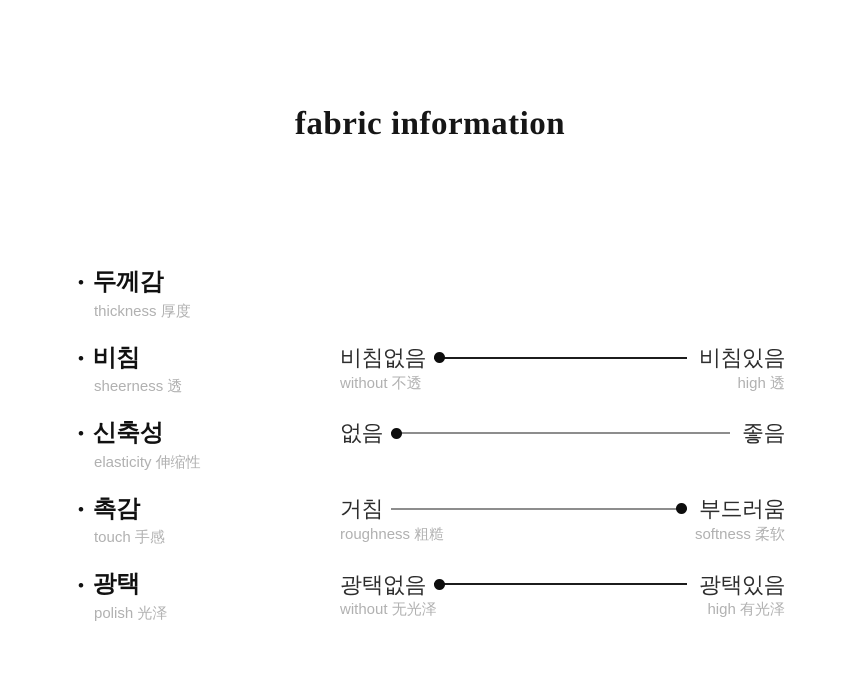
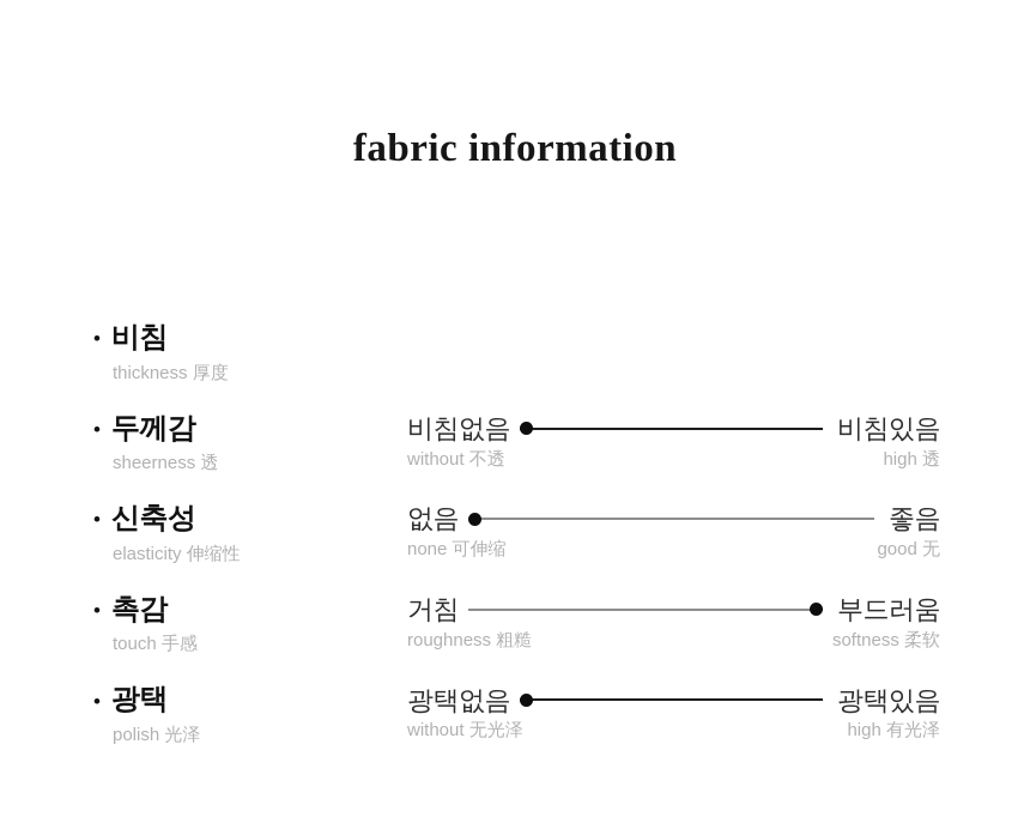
  fabric information
  •
- 두께감
+ 비침
  thickness 厚度
  •
- 비침
+ 두께감
  sheerness 透
  비침없음
  비침있음
  without 不透
  high 透
  •
  신축성
  elasticity 伸缩性
  없음
  좋음
+ none 可伸缩
+ good 无
  •
  촉감
  touch 手感
  거침
  부드러움
  roughness 粗糙
  softness 柔软
  •
  광택
  polish 光泽
  광택없음
  광택있음
  without 无光泽
  high 有光泽
